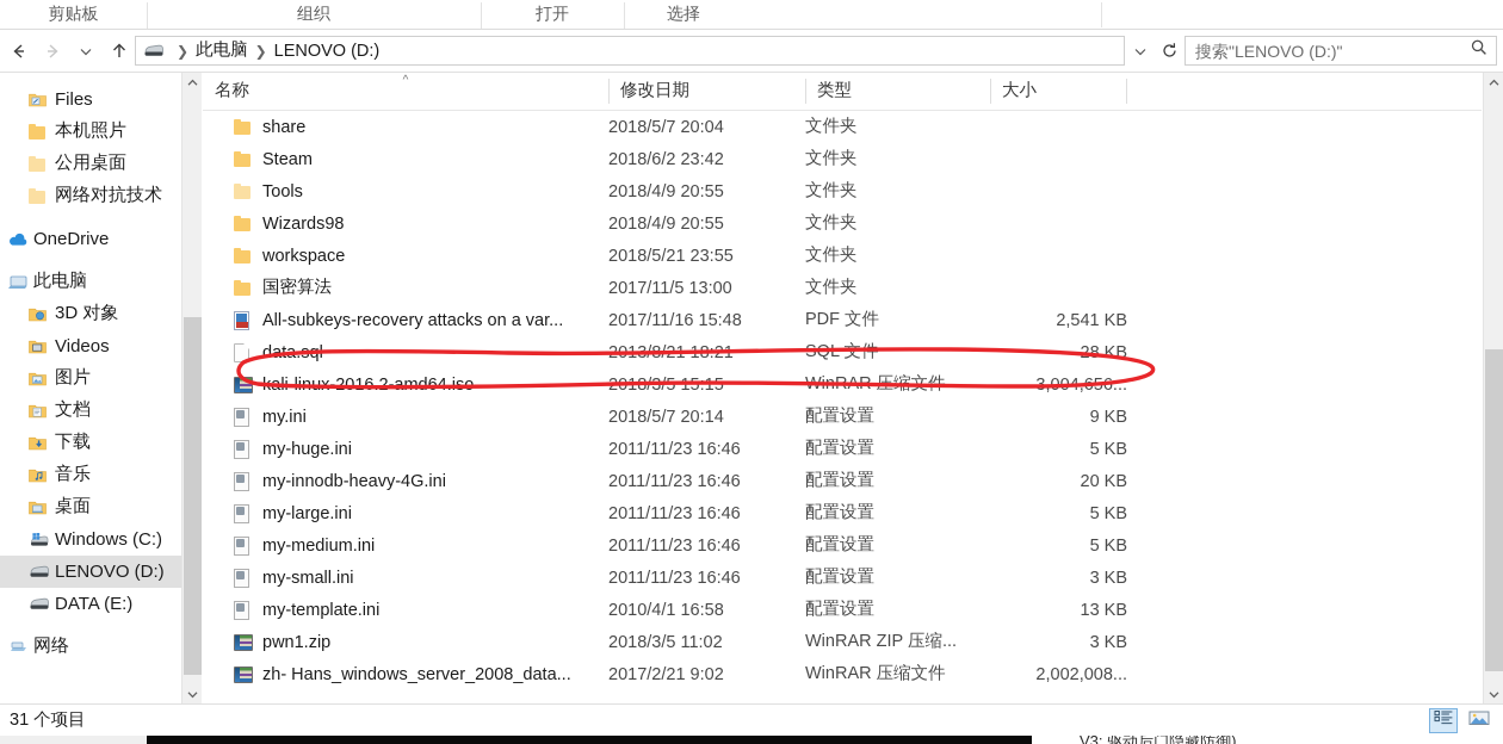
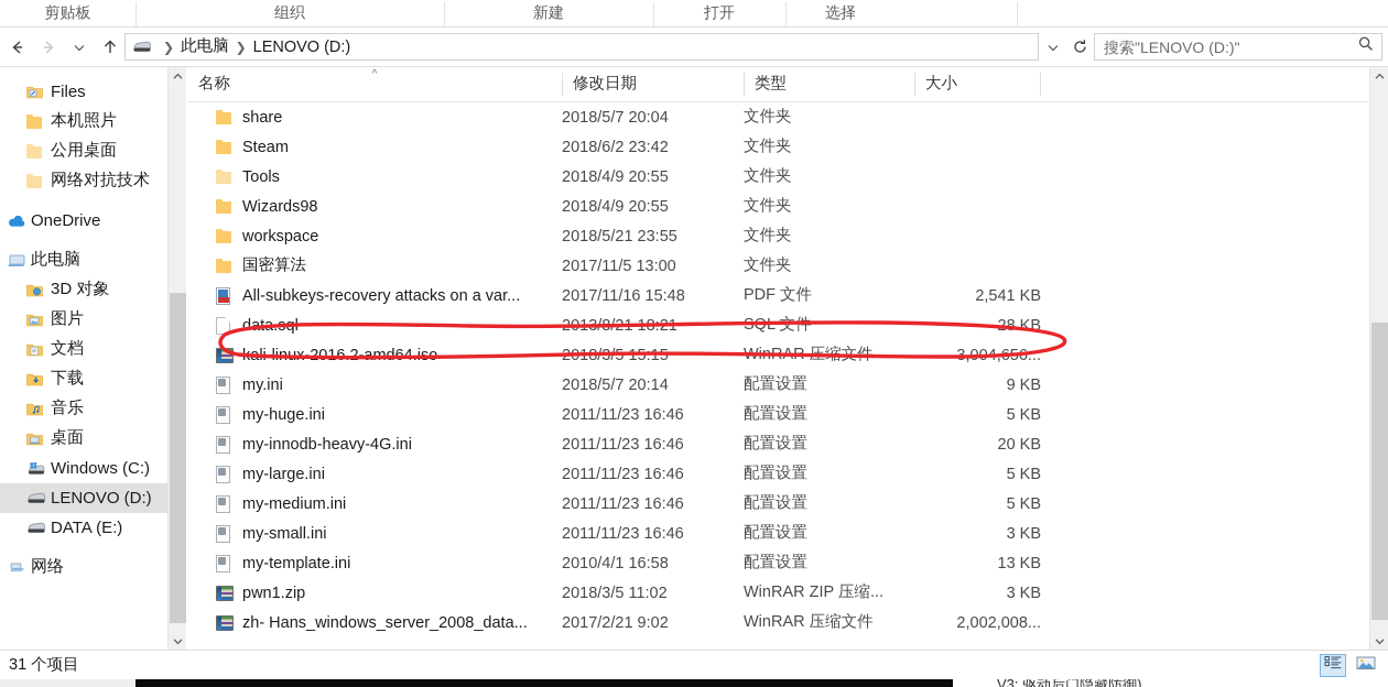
  剪贴板
  组织
+ 新建
  打开
  选择
  ❯
  此电脑
  ❯
  LENOVO (D:)
  搜索"LENOVO (D:)"
  Files
  本机照片
  公用桌面
  网络对抗技术
  OneDrive
  此电脑
  3D 对象
- Videos
  图片
  文档
  下载
  音乐
  桌面
  Windows (C:)
  LENOVO (D:)
  DATA (E:)
  网络
  名称
  ^
  修改日期
  类型
  大小
  share
  2018/5/7 20:04
  文件夹
  Steam
  2018/6/2 23:42
  文件夹
  Tools
  2018/4/9 20:55
  文件夹
  Wizards98
  2018/4/9 20:55
  文件夹
  workspace
  2018/5/21 23:55
  文件夹
  国密算法
  2017/11/5 13:00
  文件夹
  All-subkeys-recovery attacks on a var...
  2017/11/16 15:48
  PDF 文件
  2,541 KB
  8 KB
  my.ini
  2018/5/7 20:14
  配置设置
  9 KB
  my-huge.ini
  2011/11/23 16:46
  配置设置
  5 KB
  my-innodb-heavy-4G.ini
  2011/11/23 16:46
  配置设置
  20 KB
  my-large.ini
  2011/11/23 16:46
  配置设置
  5 KB
  my-medium.ini
  2011/11/23 16:46
  配置设置
  5 KB
  my-small.ini
  2011/11/23 16:46
  配置设置
  3 KB
  my-template.ini
  2010/4/1 16:58
  配置设置
  13 KB
  pwn1.zip
  2018/3/5 11:02
  WinRAR ZIP 压缩...
  3 KB
  zh- Hans_windows_server_2008_data...
  2017/2/21 9:02
  WinRAR 压缩文件
  2,002,008...
  31 个项目
  V3: 驱动后门隐藏防御)
